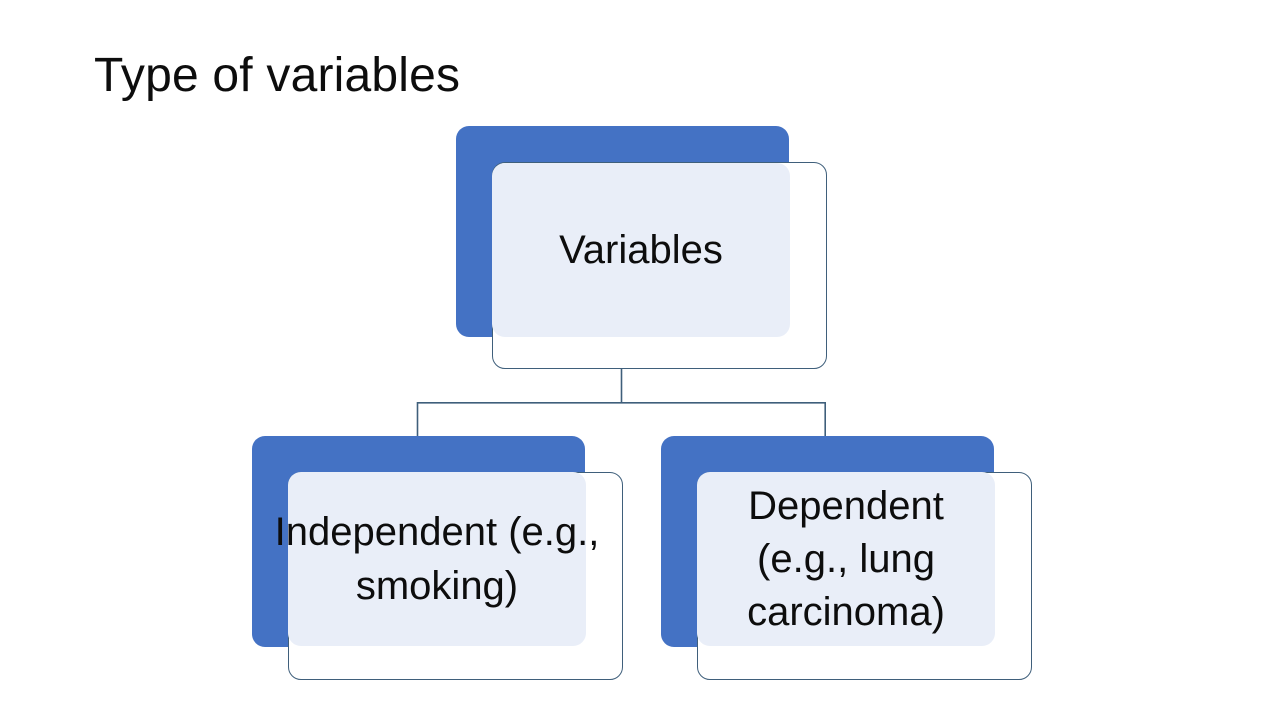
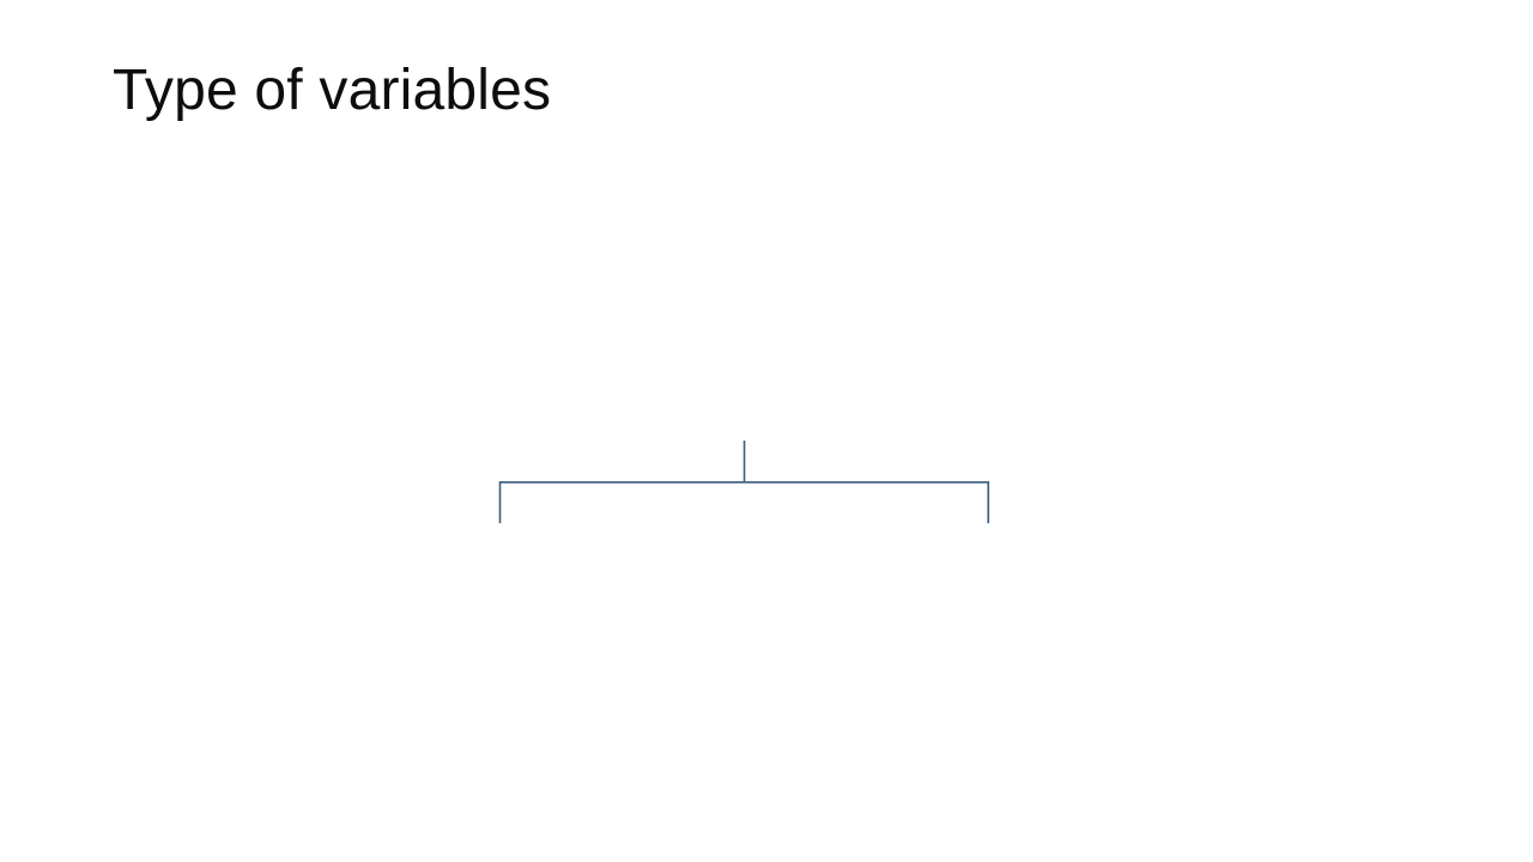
  Type of variables
- Variables
- Independent (e.g., smoking)
- Dependent (e.g., lung carcinoma)
